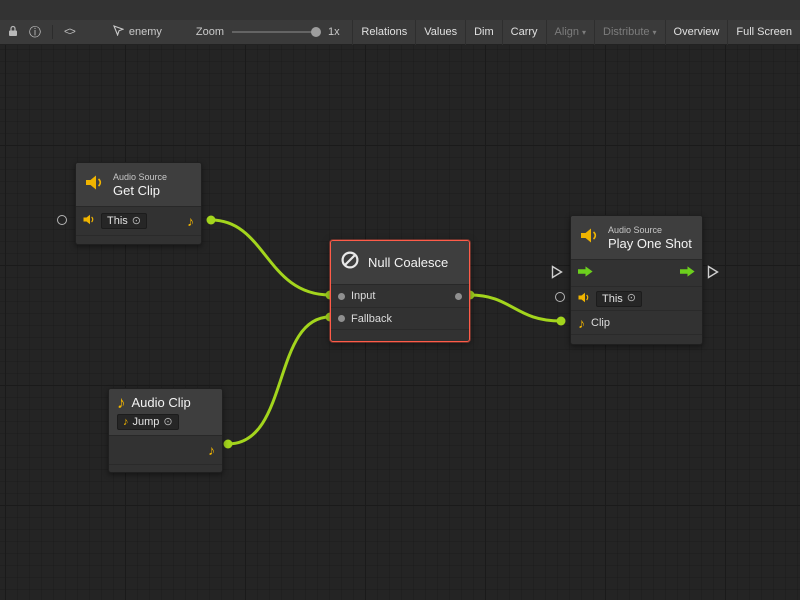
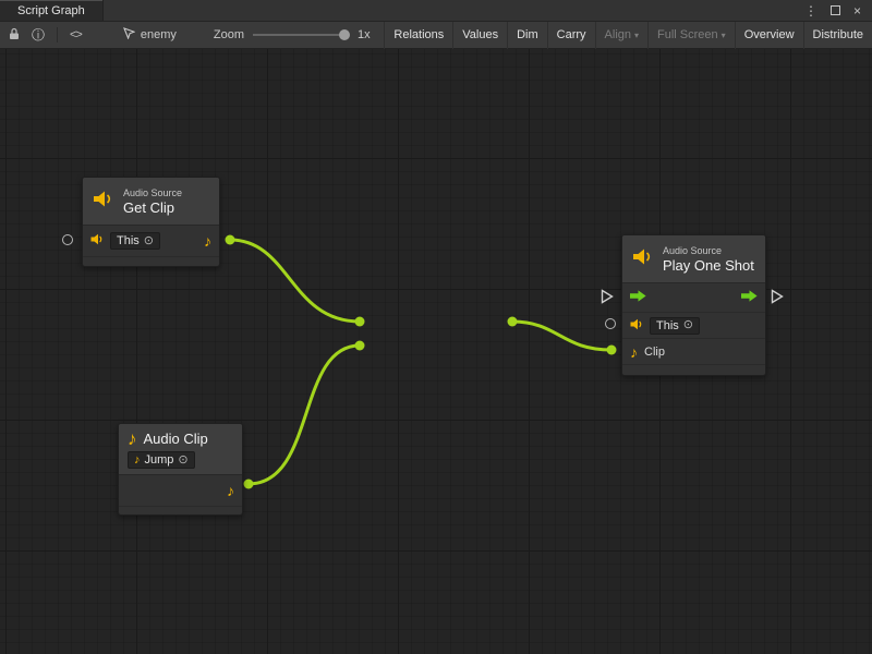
+ Script Graph
+ ⋮
+ ×
  ⓘ
  <>
  enemy
  Zoom
  1x
  Relations
  Values
  Dim
  Carry
  Align
  ▾
- Distribute
+ Full Screen
  ▾
  Overview
- Full Screen
+ Distribute
  Audio Source
  Get Clip
  This
  ⊙
  ♪
- Null Coalesce
- Input
- Fallback
  ♪
  Audio Clip
  ♪
  Jump
  ⊙
  ♪
  Audio Source
  Play One Shot
  This
  ⊙
  ♪
  Clip
